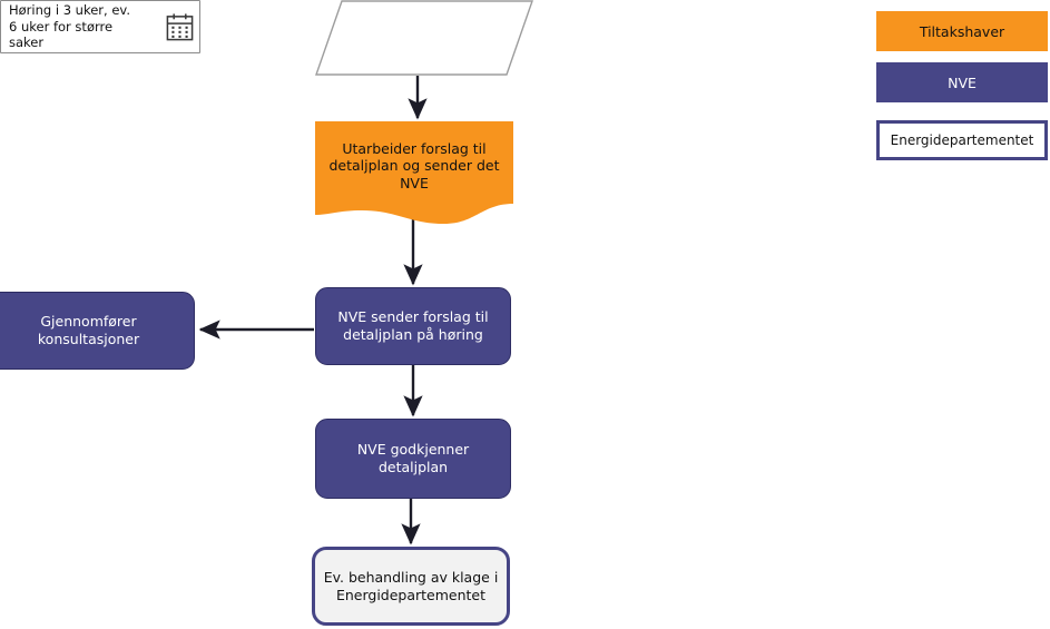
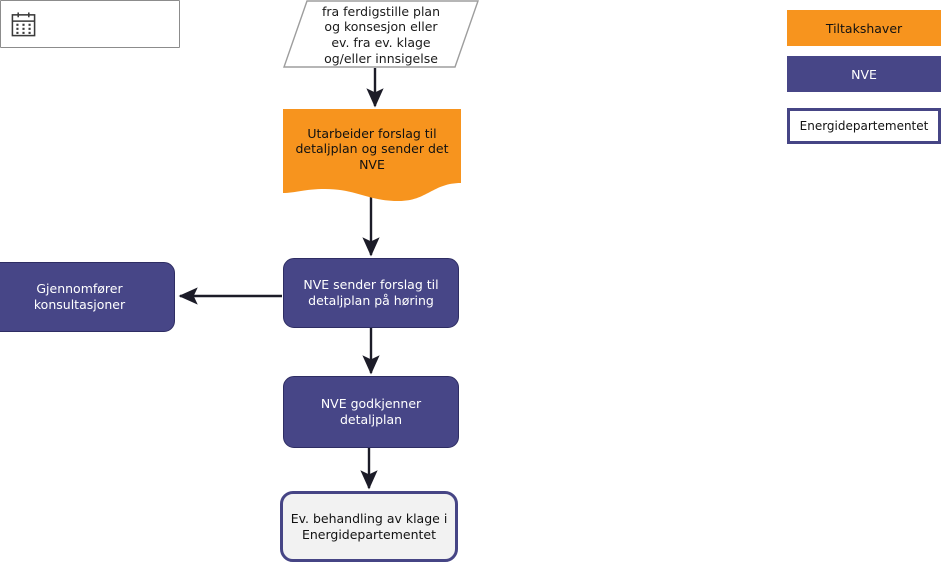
+ fra ferdigstille plan
+ og konsesjon eller
+ ev. fra ev. klage
+ og/eller innsigelse
  Utarbeider forslag til
  detaljplan og sender det
  NVE
  NVE sender forslag til
  detaljplan på høring
  Gjennomfører
  konsultasjoner
  NVE godkjenner
  detaljplan
  Ev. behandling av klage i
  Energidepartementet
- Høring i 3 uker, ev.
- 6 uker for større
- saker
  Tiltakshaver
  NVE
  Energidepartementet
